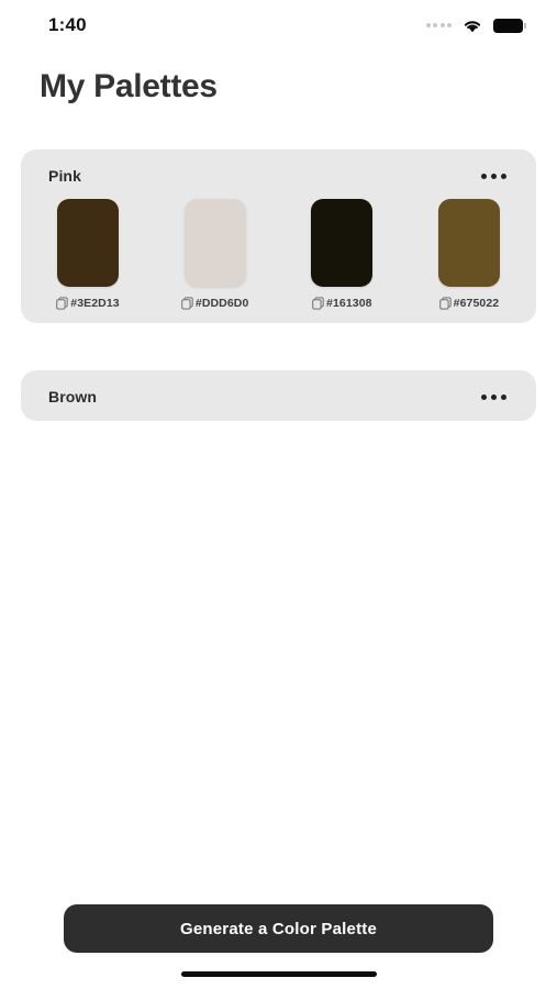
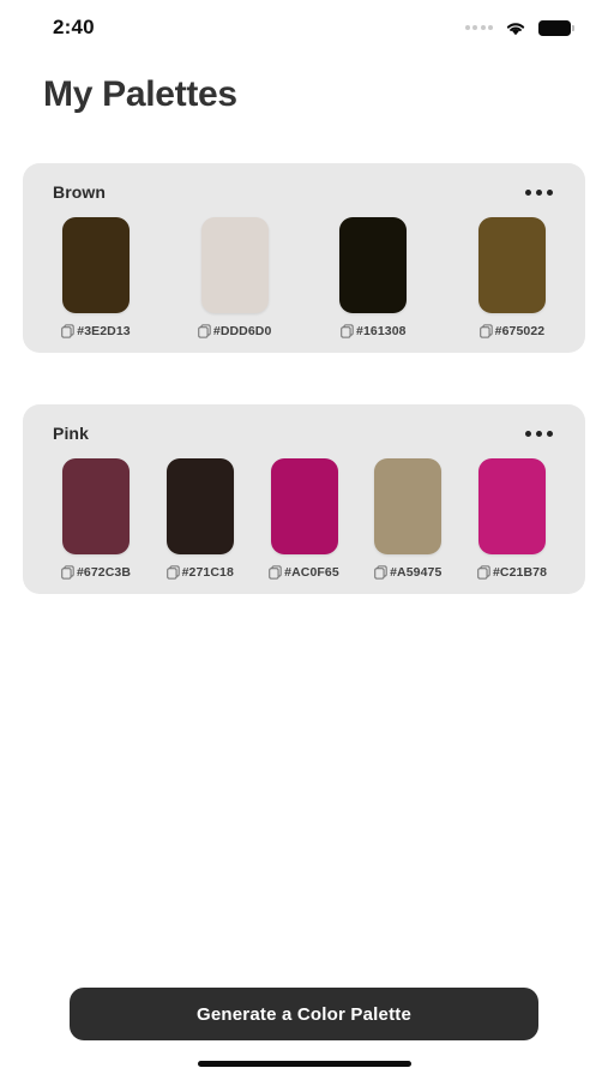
- 1:40
+ 2:40
  My Palettes
- Pink
+ Brown
  #3E2D13
  #DDD6D0
  #161308
  #675022
- Brown
+ Pink
+ #672C3B
+ #271C18
+ #AC0F65
+ #A59475
+ #C21B78
  Generate a Color Palette
